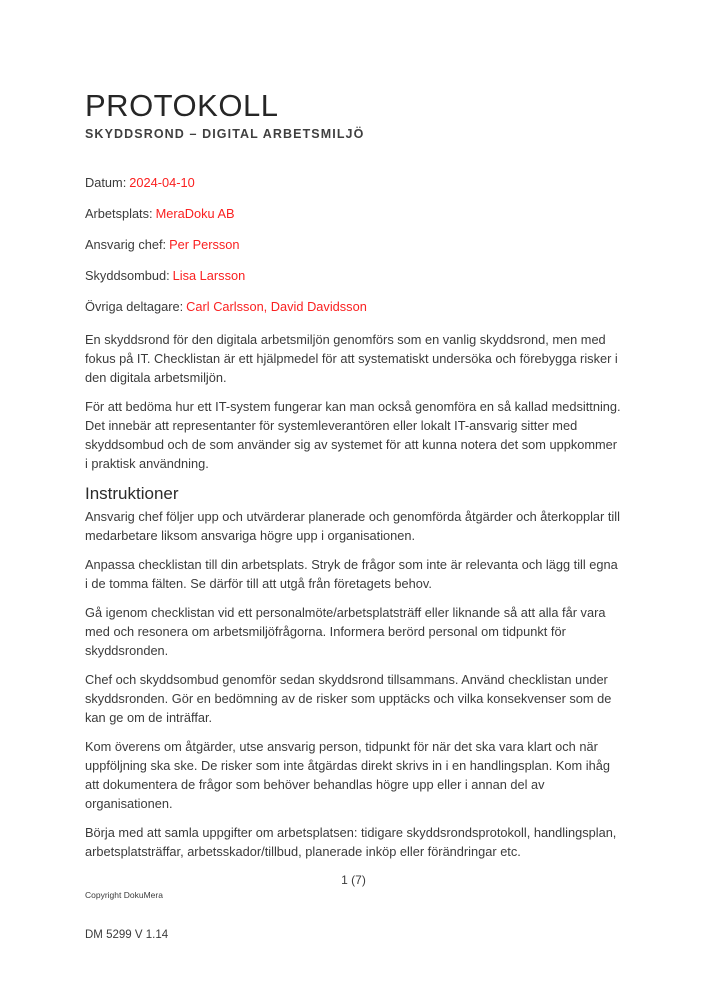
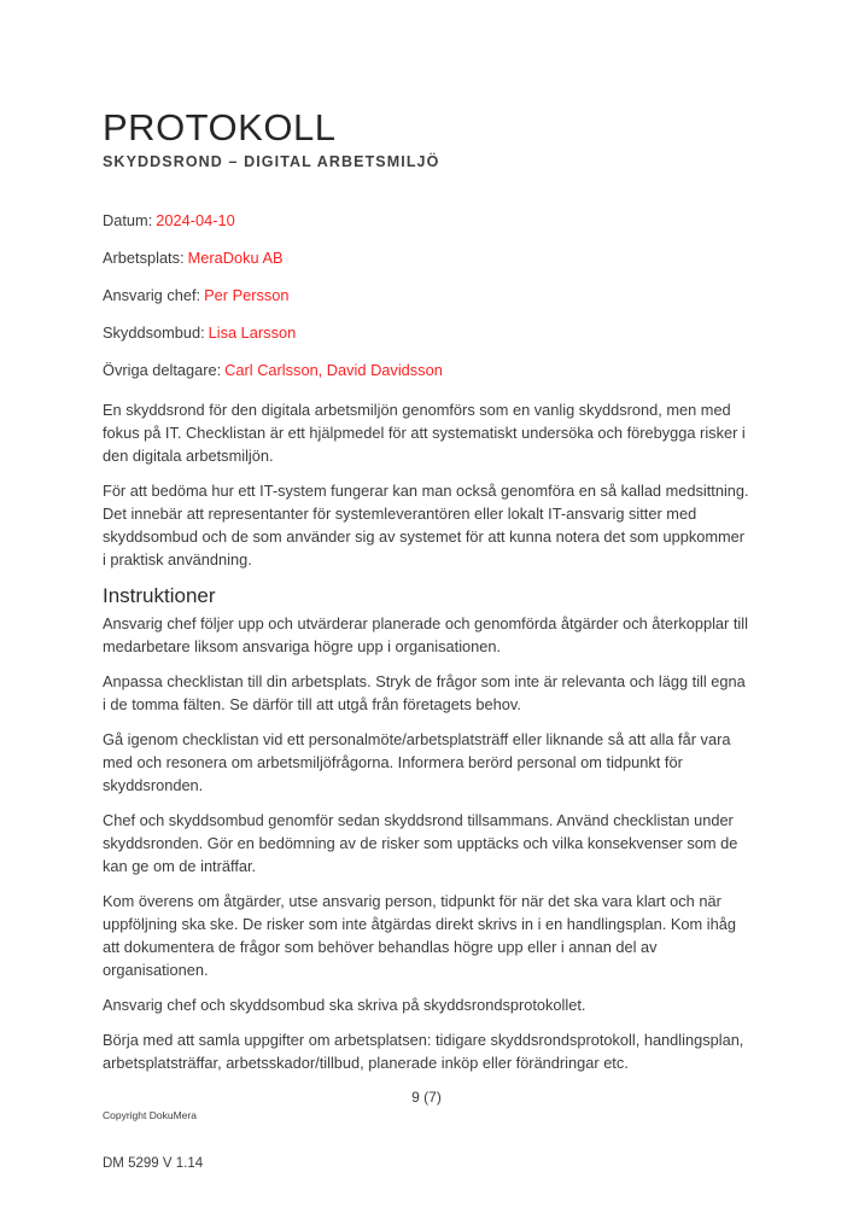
  PROTOKOLL
  SKYDDSROND – DIGITAL ARBETSMILJÖ
  Datum: 2024-04-10
  Arbetsplats: MeraDoku AB
  Ansvarig chef: Per Persson
  Skyddsombud: Lisa Larsson
  Övriga deltagare: Carl Carlsson, David Davidsson
  En skyddsrond för den digitala arbetsmiljön genomförs som en vanlig skyddsrond, men med fokus på IT. Checklistan är ett hjälpmedel för att systematiskt undersöka och förebygga risker i den digitala arbetsmiljön.
  För att bedöma hur ett IT-system fungerar kan man också genomföra en så kallad medsittning. Det innebär att representanter för systemleverantören eller lokalt IT-ansvarig sitter med skyddsombud och de som använder sig av systemet för att kunna notera det som uppkommer i praktisk användning.
  Instruktioner
  Ansvarig chef följer upp och utvärderar planerade och genomförda åtgärder och återkopplar till medarbetare liksom ansvariga högre upp i organisationen.
  Anpassa checklistan till din arbetsplats. Stryk de frågor som inte är relevanta och lägg till egna i de tomma fälten. Se därför till att utgå från företagets behov.
  Gå igenom checklistan vid ett personalmöte/arbetsplatsträff eller liknande så att alla får vara med och resonera om arbetsmiljöfrågorna. Informera berörd personal om tidpunkt för skyddsronden.
  Chef och skyddsombud genomför sedan skyddsrond tillsammans. Använd checklistan under skyddsronden. Gör en bedömning av de risker som upptäcks och vilka konsekvenser som de kan ge om de inträffar.
  Kom överens om åtgärder, utse ansvarig person, tidpunkt för när det ska vara klart och när uppföljning ska ske. De risker som inte åtgärdas direkt skrivs in i en handlingsplan. Kom ihåg att dokumentera de frågor som behöver behandlas högre upp eller i annan del av organisationen.
+ Ansvarig chef och skyddsombud ska skriva på skyddsrondsprotokollet.
  Börja med att samla uppgifter om arbetsplatsen: tidigare skyddsrondsprotokoll, handlingsplan, arbetsplatsträffar, arbetsskador/tillbud, planerade inköp eller förändringar etc.
- 1 (7)
+ 9 (7)
  Copyright DokuMera
  DM 5299 V 1.14
